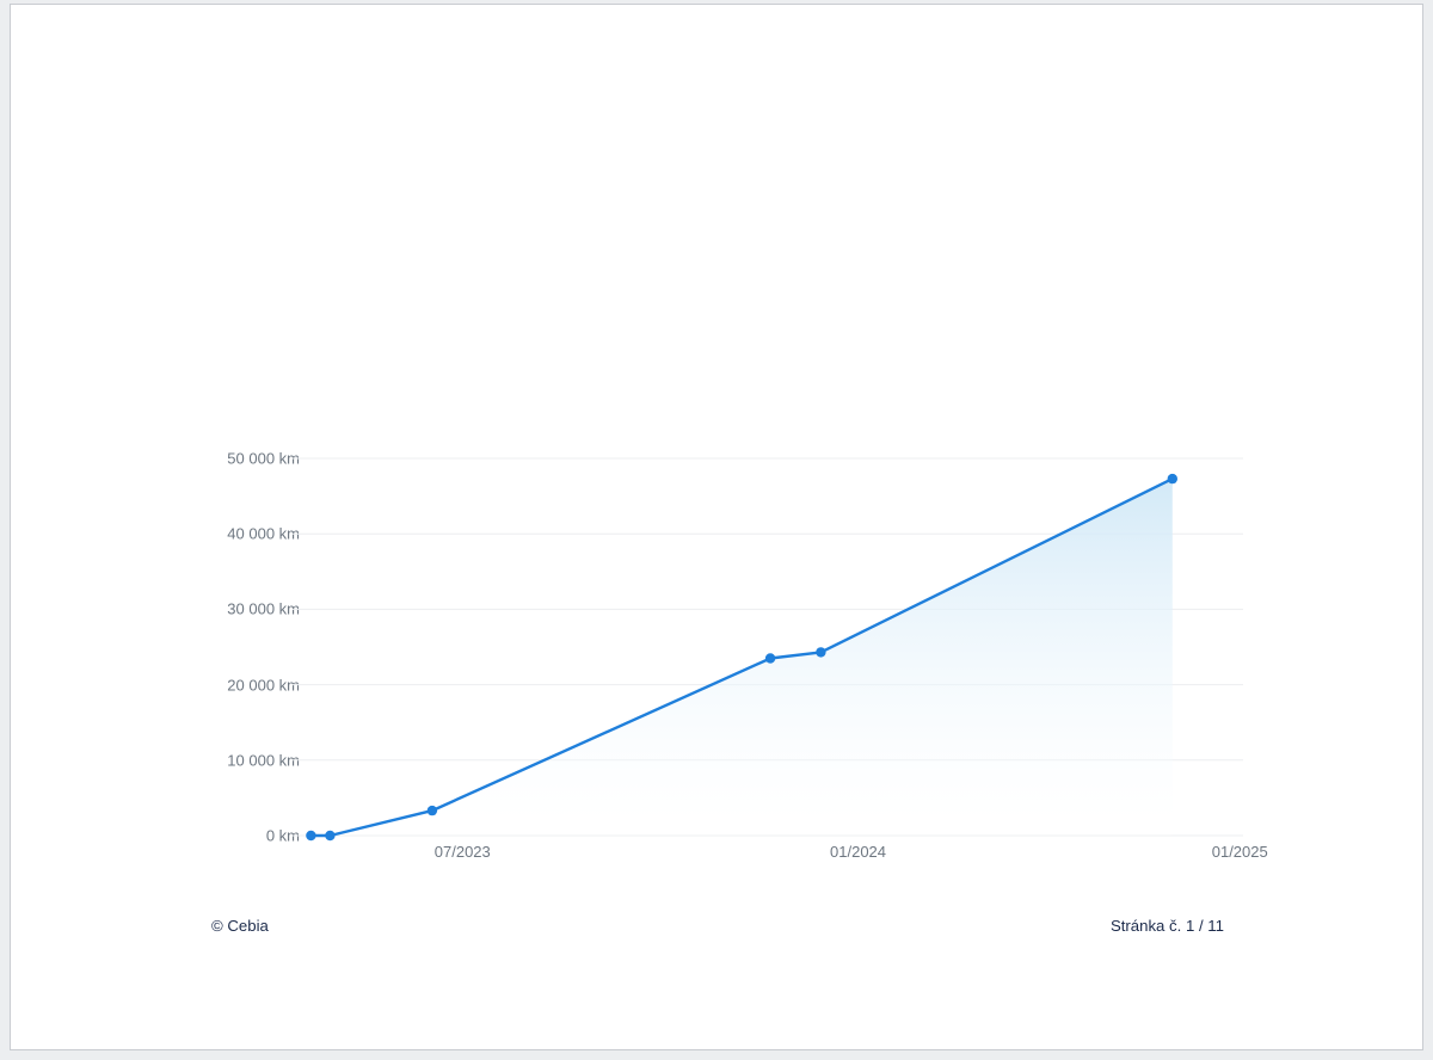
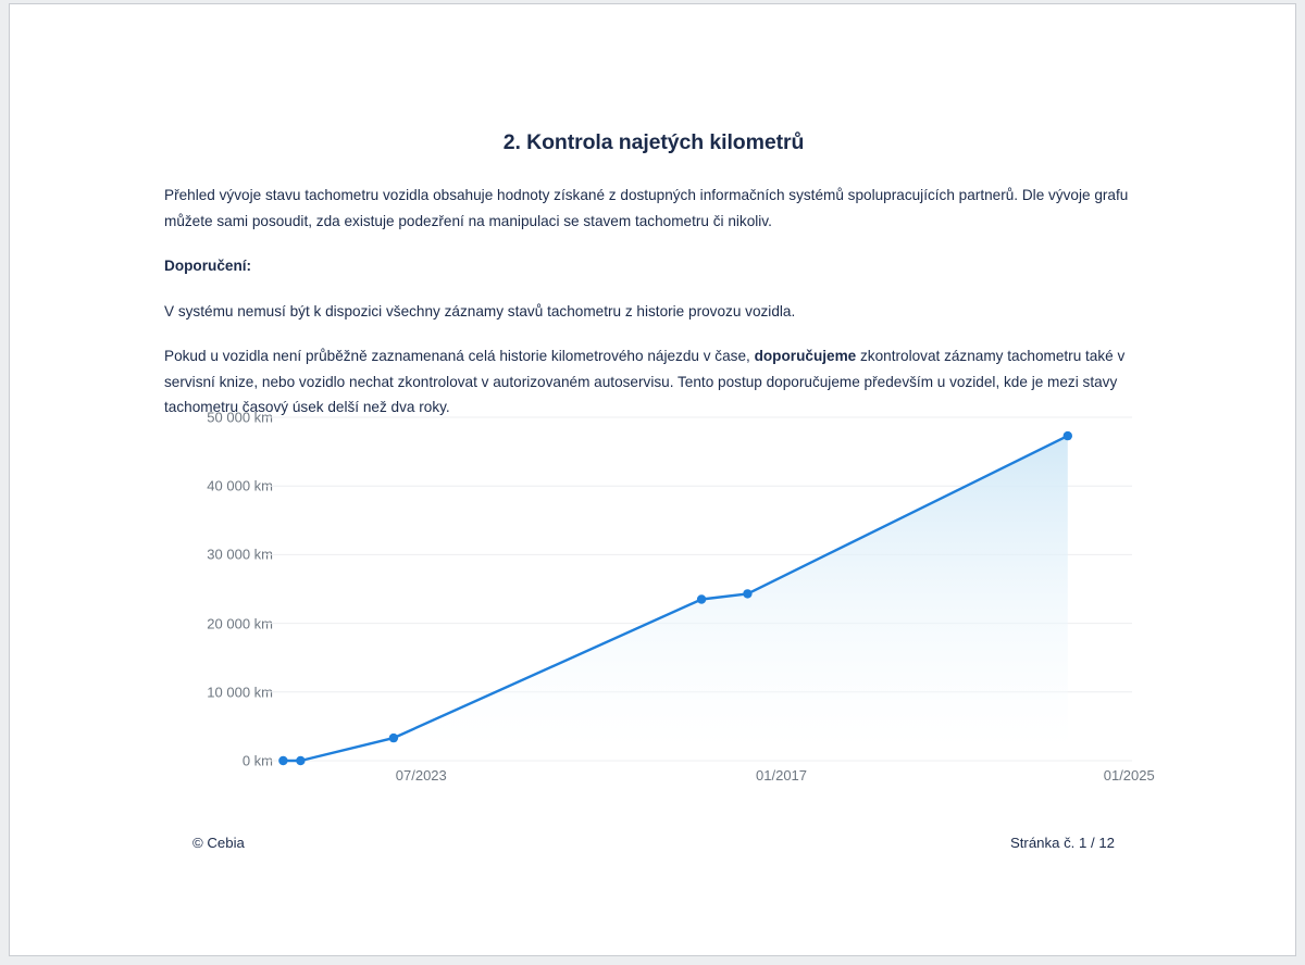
+ 2. Kontrola najetých kilometrů
+ Přehled vývoje stavu tachometru vozidla obsahuje hodnoty získané z dostupných informačních systémů spolupracujících partnerů. Dle vývoje grafu můžete sami posoudit, zda existuje podezření na manipulaci se stavem tachometru či nikoliv.
+ Doporučení:
+ V systému nemusí být k dispozici všechny záznamy stavů tachometru z historie provozu vozidla.
+ Pokud u vozidla není průběžně zaznamenaná celá historie kilometrového nájezdu v čase, doporučujeme zkontrolovat záznamy tachometru také v servisní knize, nebo vozidlo nechat zkontrolovat v autorizovaném autoservisu. Tento postup doporučujeme především u vozidel, kde je mezi stavy tachometru časový úsek delší než dva roky.
  10 000 k
  20 000 k
  30 000 k
  40 000 k
  50 000 k
  07/2023
- 01/2024
+ 01/2017
  01/2025
  © Cebia
- Stránka č. 1 / 11
+ Stránka č. 1 / 12
